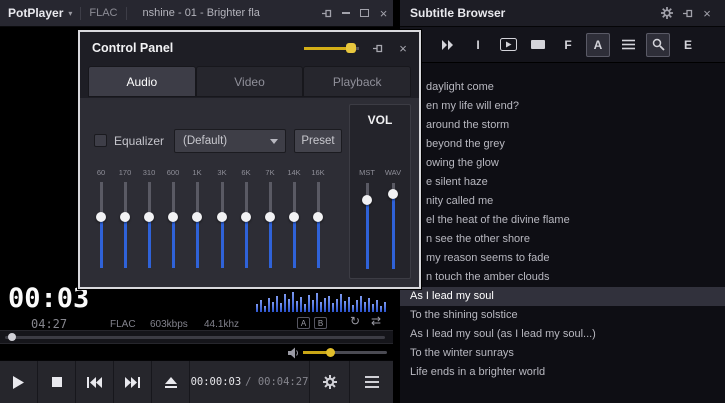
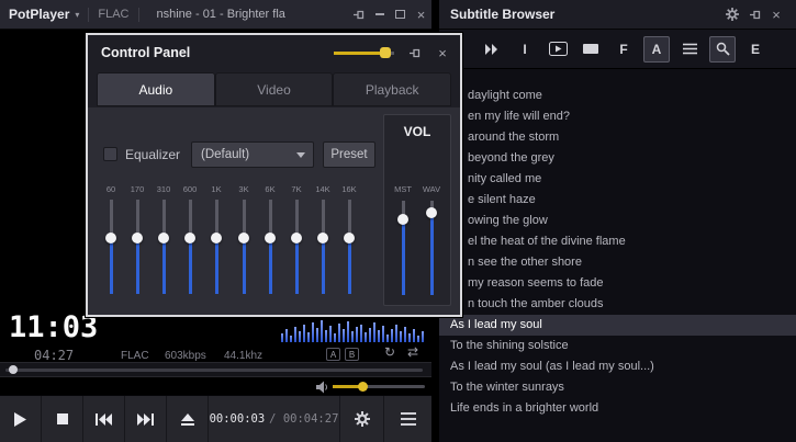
  PotPlayer
  ▾
  FLAC
  nshine - 01 - Brighter fla
  ×
- 00:03
+ 11:03
  04:27
  FLAC
  603kbps
  44.1khz
  A
  B
  ↻
  ⇄
  00:00:03
  / 00:04:27
  Subtitle Browser
  ×
  I
  F
  A
  E
  daylight come
  en my life will end?
  around the storm
  beyond the grey
- owing the glow
+ nity called me
  e silent haze
- nity called me
+ owing the glow
  el the heat of the divine flame
  n see the other shore
  my reason seems to fade
  n touch the amber clouds
  As I lead my soul
  To the shining solstice
  As I lead my soul (as I lead my soul...)
  To the winter sunrays
  Life ends in a brighter world
  Control Panel
  ×
  Audio
  Video
  Playback
  Equalizer
  (Default)
  Preset
  60
  170
  310
  600
  1K
  3K
  6K
  7K
  14K
  16K
  VOL
  MST
  WAV
